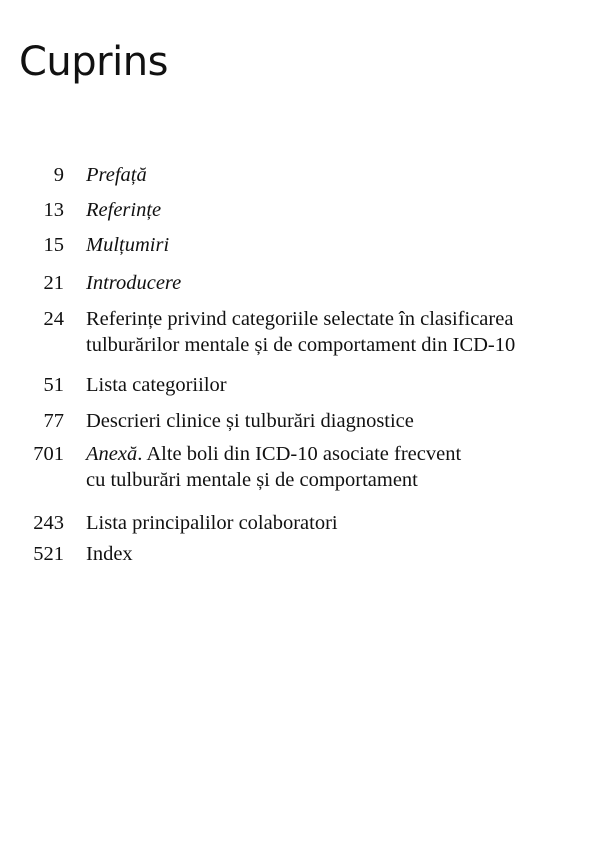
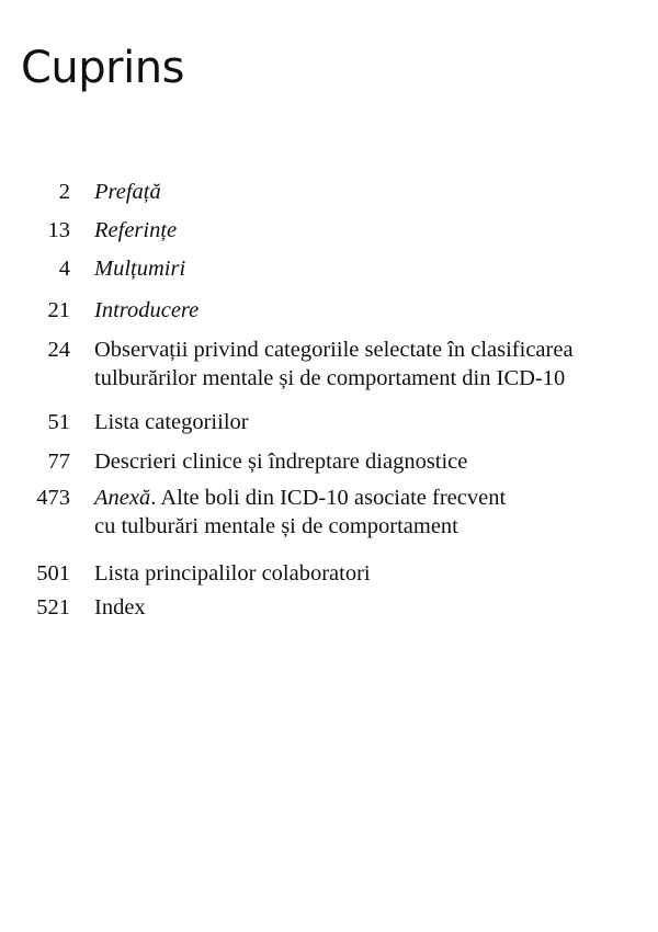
  Cuprins
- 9
+ 2
  Prefață
  13
  Referințe
- 15
+ 4
  Mulțumiri
  21
  Introducere
  24
- Referințe privind categoriile selectate în clasificarea
+ Observații privind categoriile selectate în clasificarea
  tulburărilor mentale și de comportament din ICD-10
  51
  Lista categoriilor
  77
- Descrieri clinice și tulburări diagnostice
+ Descrieri clinice și îndreptare diagnostice
- 701
+ 473
  Anexă. Alte boli din ICD-10 asociate frecvent
  cu tulburări mentale și de comportament
- 243
+ 501
  Lista principalilor colaboratori
  521
  Index
